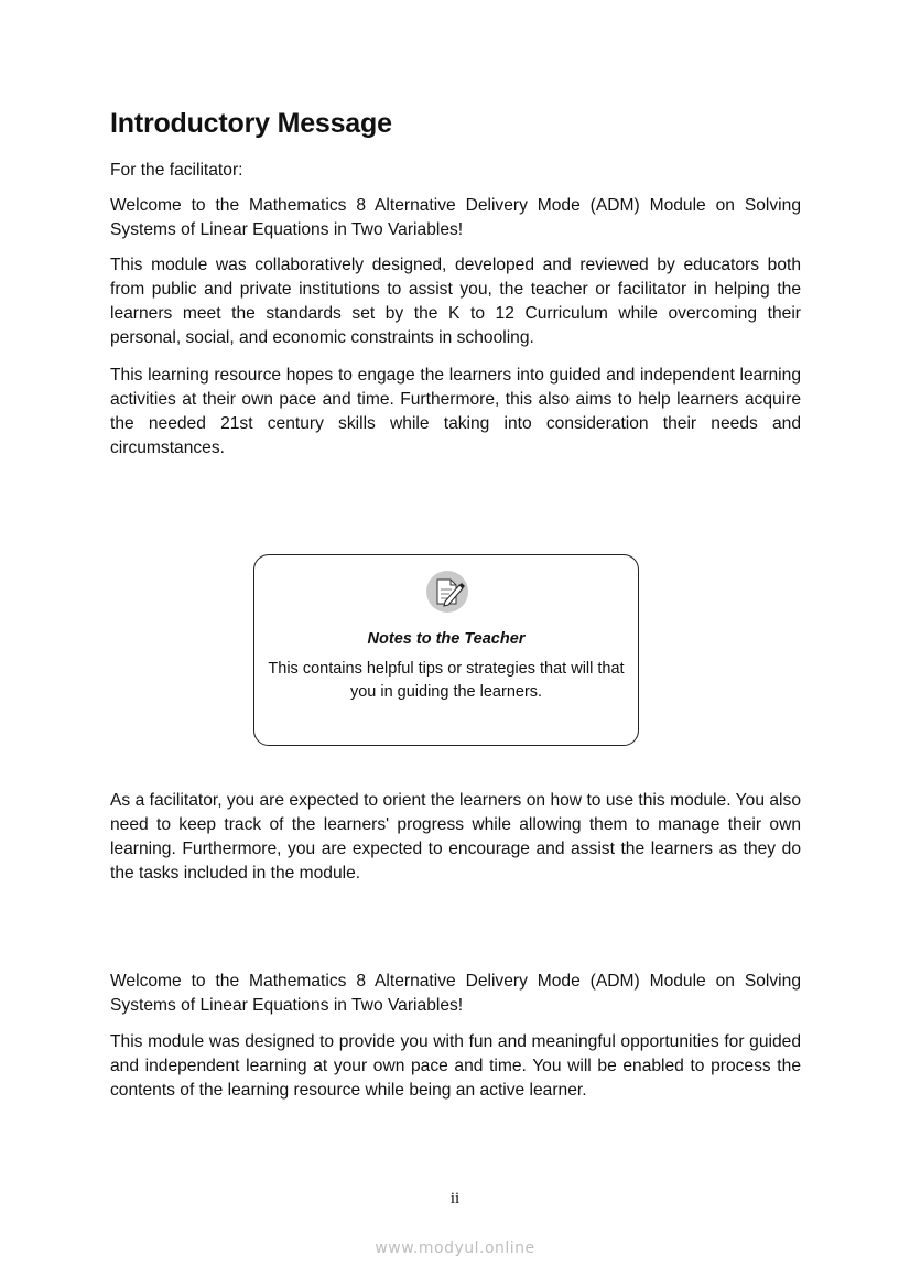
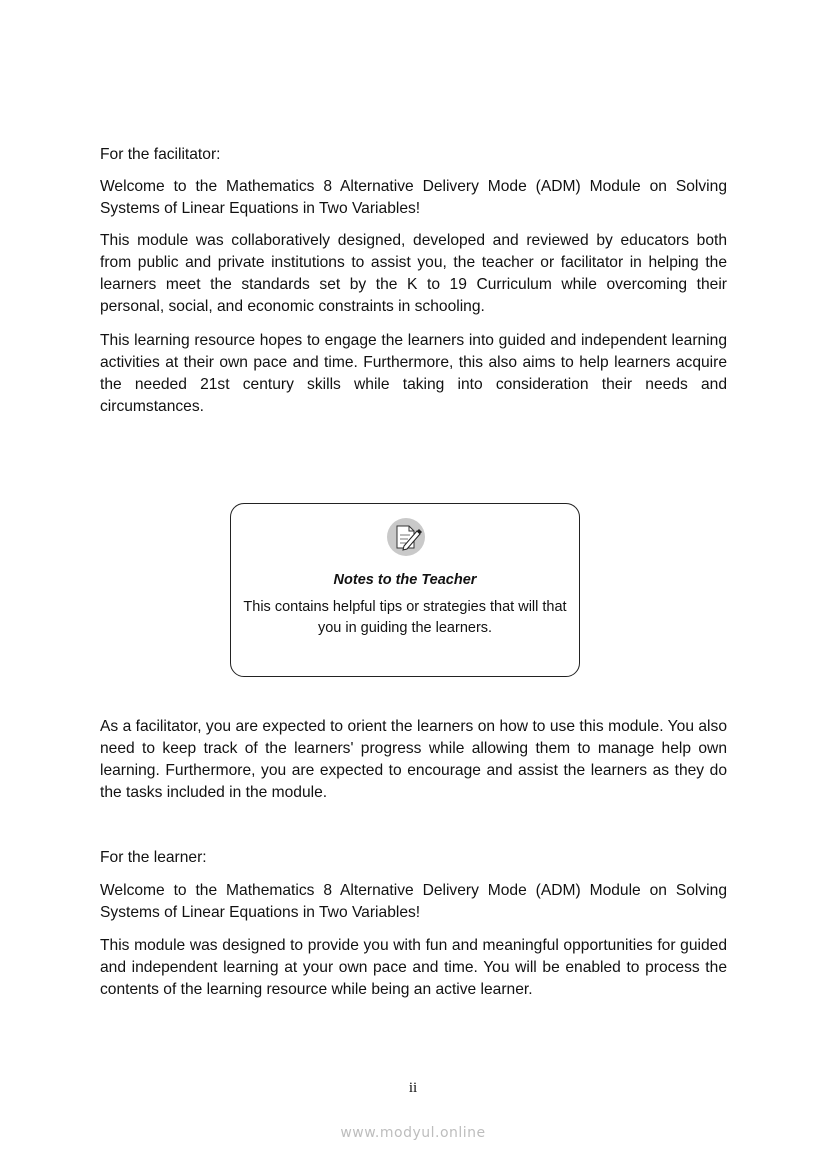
- Introductory Message
  For the facilitator:
  Welcome to the Mathematics 8 Alternative Delivery Mode (ADM) Module on Solving Systems of Linear Equations in Two Variables!
- This module was collaboratively designed, developed and reviewed by educators both from public and private institutions to assist you, the teacher or facilitator in helping the learners meet the standards set by the K to 12 Curriculum while overcoming their personal, social, and economic constraints in schooling.
+ This module was collaboratively designed, developed and reviewed by educators both from public and private institutions to assist you, the teacher or facilitator in helping the learners meet the standards set by the K to 19 Curriculum while overcoming their personal, social, and economic constraints in schooling.
  This learning resource hopes to engage the learners into guided and independent learning activities at their own pace and time. Furthermore, this also aims to help learners acquire the needed 21st century skills while taking into consideration their needs and circumstances.
  Notes to the Teacher
  This contains helpful tips or strategies that will that you in guiding the learners.
- As a facilitator, you are expected to orient the learners on how to use this module. You also need to keep track of the learners' progress while allowing them to manage their own learning. Furthermore, you are expected to encourage and assist the learners as they do the tasks included in the module.
+ As a facilitator, you are expected to orient the learners on how to use this module. You also need to keep track of the learners' progress while allowing them to manage help own learning. Furthermore, you are expected to encourage and assist the learners as they do the tasks included in the module.
+ For the learner:
  Welcome to the Mathematics 8 Alternative Delivery Mode (ADM) Module on Solving Systems of Linear Equations in Two Variables!
  This module was designed to provide you with fun and meaningful opportunities for guided and independent learning at your own pace and time. You will be enabled to process the contents of the learning resource while being an active learner.
  ii
  www.modyul.online
